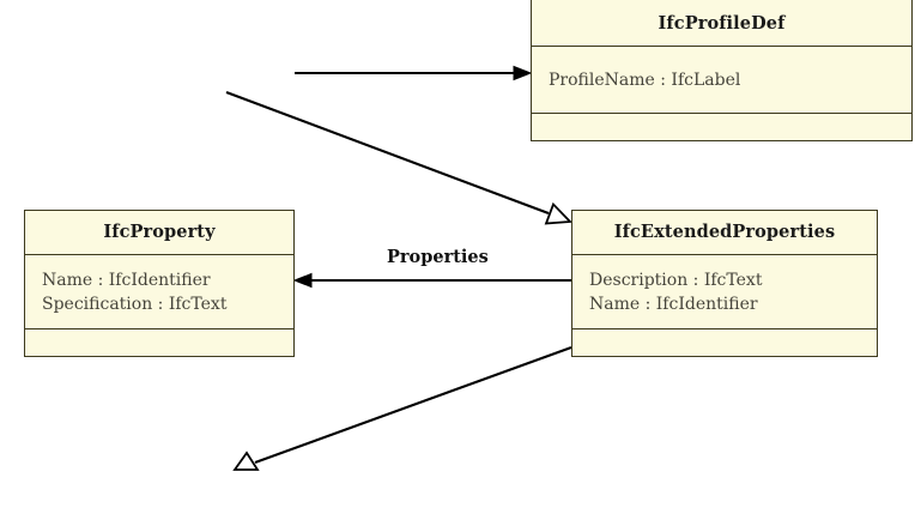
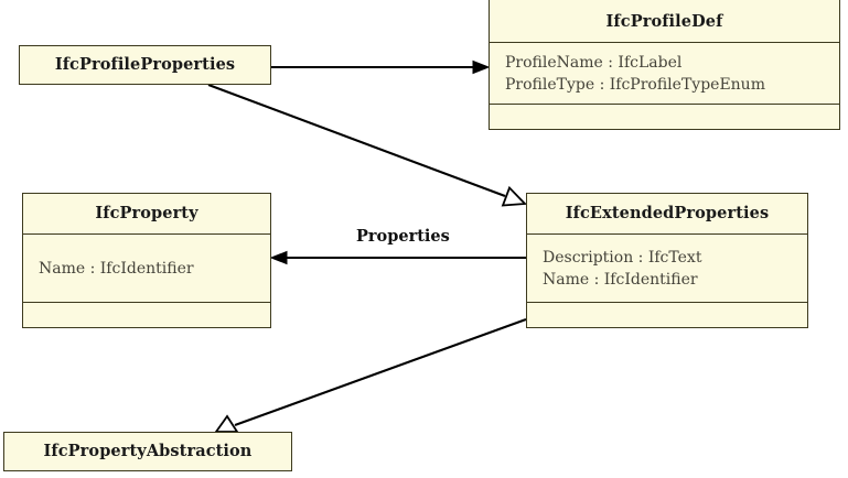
+ IfcProfileProperties
  IfcProfileDef
  ProfileName : IfcLabel
+ ProfileType : IfcProfileTypeEnum
  IfcProperty
  Name : IfcIdentifier
- Specification : IfcText
  IfcExtendedProperties
  Description : IfcText
  Name : IfcIdentifier
+ IfcPropertyAbstraction
  Properties
